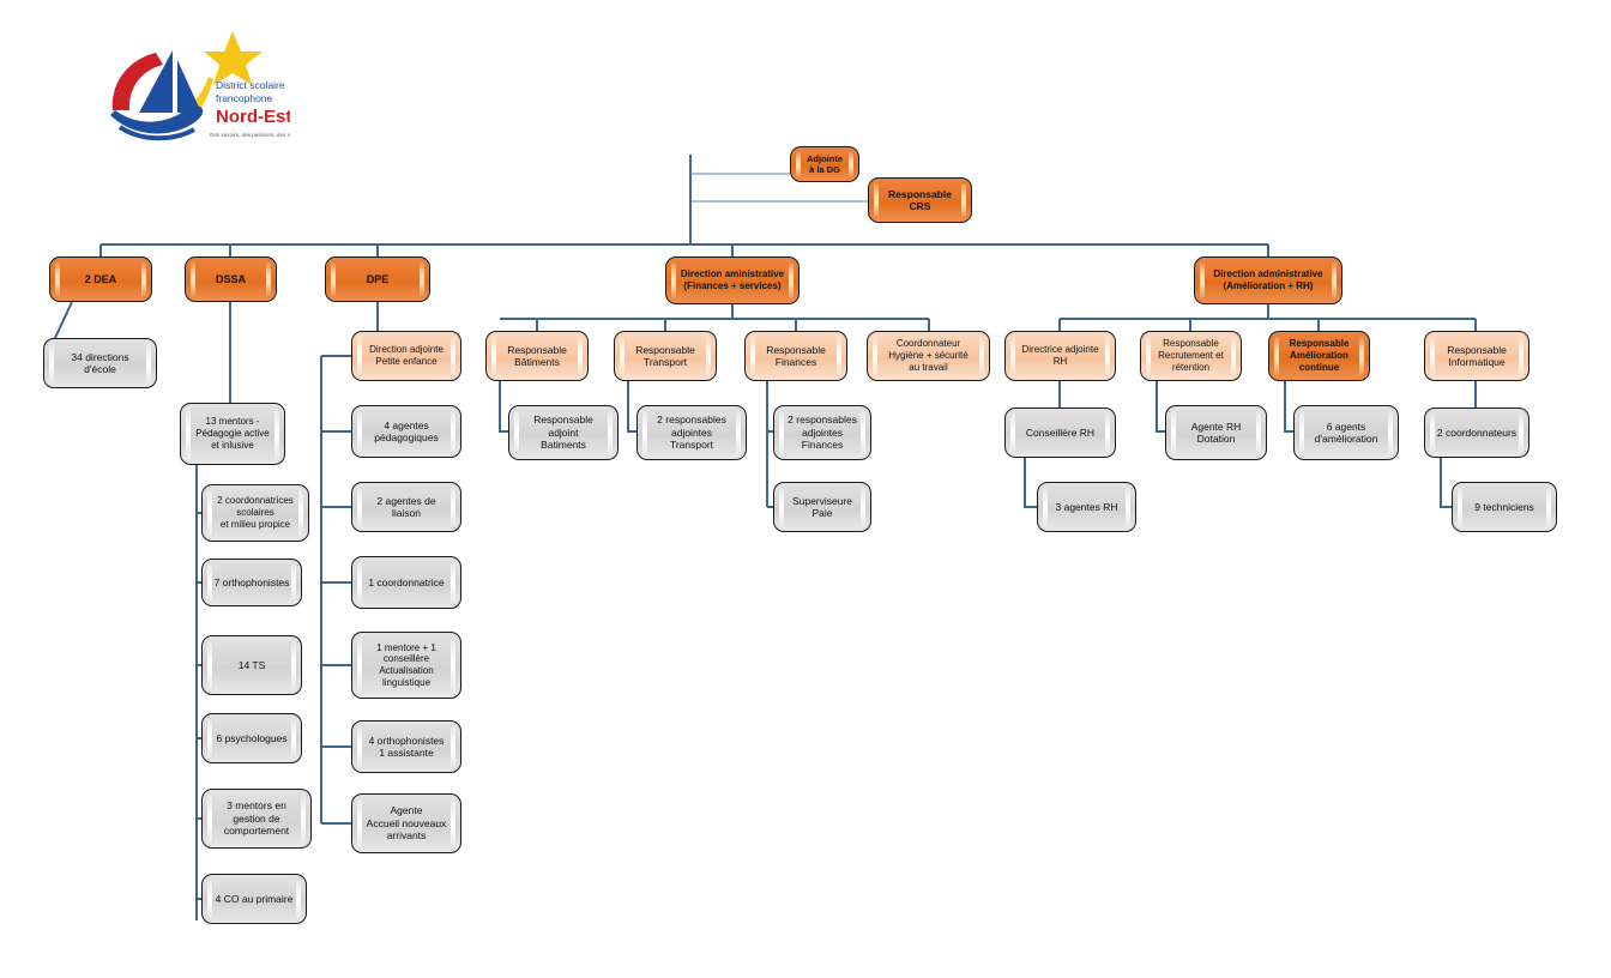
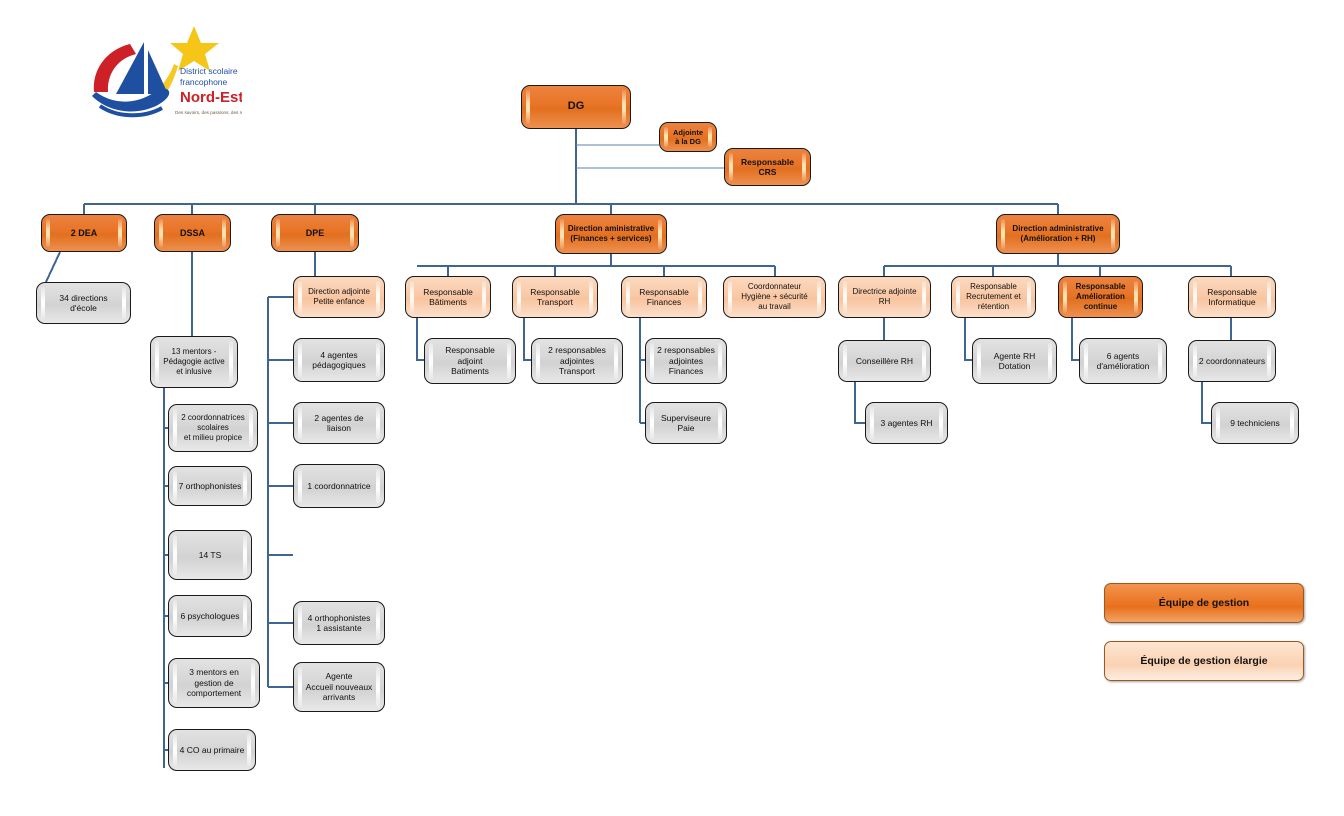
  District scolaire
  francophone
  Nord-Est
+ DG
  Adjointe
  à la DG
  Responsable
  CRS
  2 DEA
  DSSA
  DPE
  Direction aministrative
  (Finances + services)
  Direction administrative
  (Amélioration + RH)
  34 directions
  d'école
  13 mentors -
  Pédagogie active
  et inlusive
  2 coordonnatrices
  scolaires
  et milieu propice
  7 orthophonistes
  14 TS
  6 psychologues
  3 mentors en
  gestion de
  comportement
  4 CO au primaire
  Direction adjointe
  Petite enfance
  4 agentes
  pédagogiques
  2 agentes de
  liaison
  1 coordonnatrice
- 1 mentore + 1
- conseillère
- Actualisation
- linguistique
  4 orthophonistes
  1 assistante
  Agente
  Accueil nouveaux
  arrivants
  Responsable
  Bâtiments
  Responsable
  adjoint
  Batiments
  Responsable
  Transport
  2 responsables
  adjointes
  Transport
  Responsable
  Finances
  2 responsables
  adjointes
  Finances
  Superviseure
  Paie
  Coordonnateur
  Hygiène + sécurité
  au travail
  Directrice adjointe
  RH
  Conseillère RH
  3 agentes RH
  Responsable
  Recrutement et
  rétention
  Agente RH
  Dotation
  Responsable
  Amélioration
  continue
  6 agents
  d'amélioration
  Responsable
  Informatique
  2 coordonnateurs
  9 techniciens
+ Équipe de gestion
+ Équipe de gestion élargie
